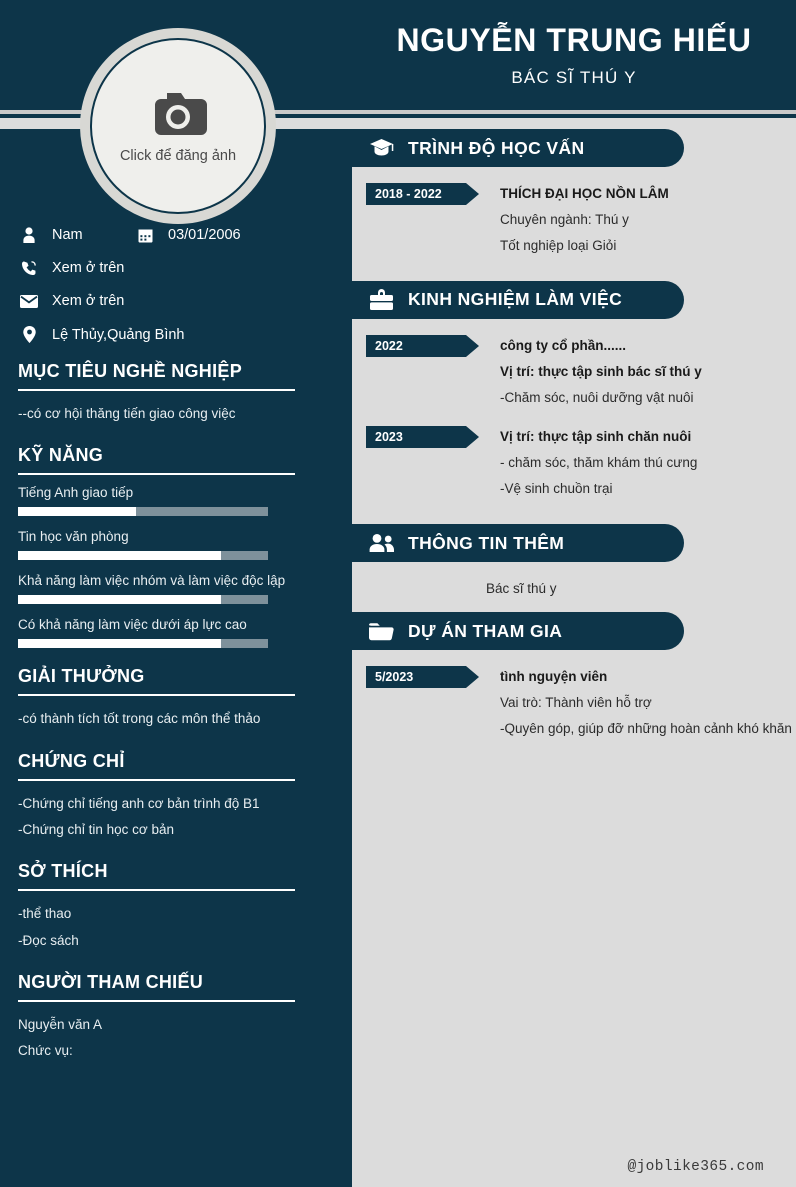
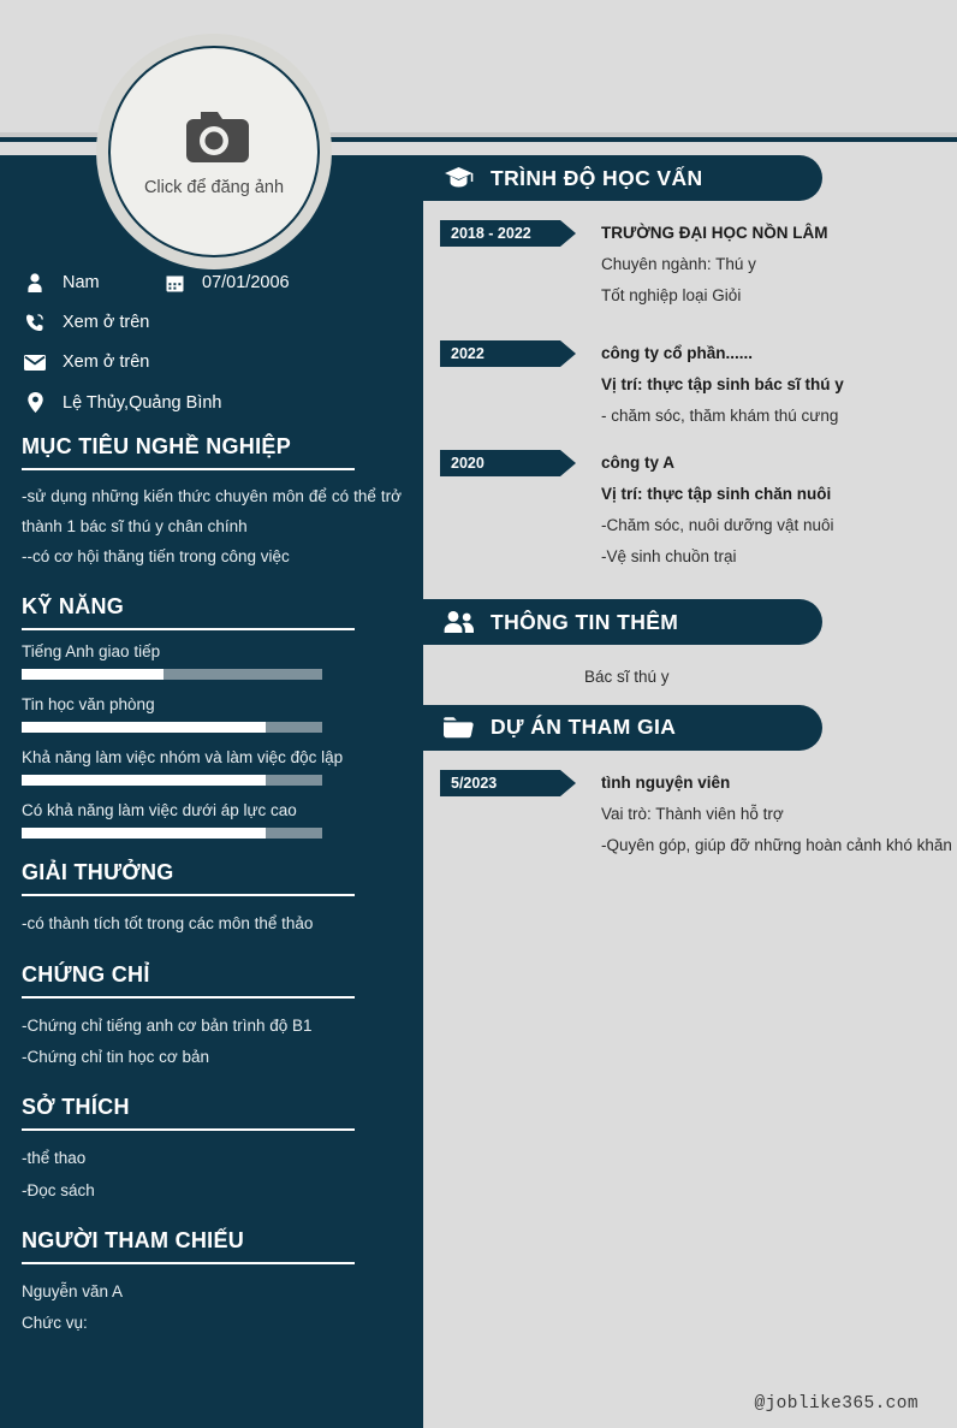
- NGUYỄN TRUNG HIẾU
- BÁC SĨ THÚ Y
  Click để đăng ảnh
  Nam
- 03/01/2006
+ 07/01/2006
  Xem ở trên
  Xem ở trên
  Lệ Thủy,Quảng Bình
  MỤC TIÊU NGHỀ NGHIỆP
+ -sử dụng những kiến thức chuyên môn để có thể trở thành 1 bác sĩ thú y chân chính
- --có cơ hội thăng tiến giao công việc
+ --có cơ hội thăng tiến trong công việc
  KỸ NĂNG
  Tiếng Anh giao tiếp
  Tin học văn phòng
  Khả năng làm việc nhóm và làm việc độc lập
  Có khả năng làm việc dưới áp lực cao
  GIẢI THƯỞNG
  -có thành tích tốt trong các môn thể thảo
  CHỨNG CHỈ
  -Chứng chỉ tiếng anh cơ bản trình độ B1
  -Chứng chỉ tin học cơ bản
  SỞ THÍCH
  -thể thao
  -Đọc sách
  NGƯỜI THAM CHIẾU
  Nguyễn văn A
  Chức vụ:
  TRÌNH ĐỘ HỌC VẤN
  2018 - 2022
- THÍCH ĐẠI HỌC NỒN LÂM
+ TRƯỜNG ĐẠI HỌC NỒN LÂM
  Chuyên ngành: Thú y
  Tốt nghiệp loại Giỏi
- KINH NGHIỆM LÀM VIỆC
  2022
  công ty cổ phần......
  Vị trí: thực tập sinh bác sĩ thú y
- -Chăm sóc, nuôi dưỡng vật nuôi
+ - chăm sóc, thăm khám thú cưng
- 2023
+ 2020
+ công ty A
  Vị trí: thực tập sinh chăn nuôi
- - chăm sóc, thăm khám thú cưng
+ -Chăm sóc, nuôi dưỡng vật nuôi
  -Vệ sinh chuồn trại
  THÔNG TIN THÊM
  Bác sĩ thú y
  DỰ ÁN THAM GIA
  5/2023
  tình nguyện viên
  Vai trò: Thành viên hỗ trợ
  -Quyên góp, giúp đỡ những hoàn cảnh khó khăn
  @joblike365.com
